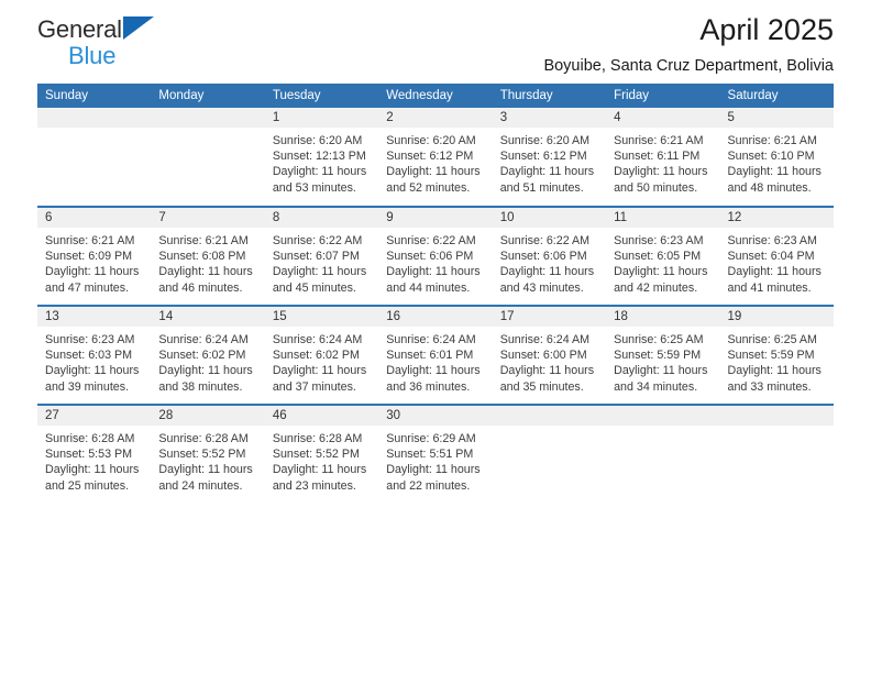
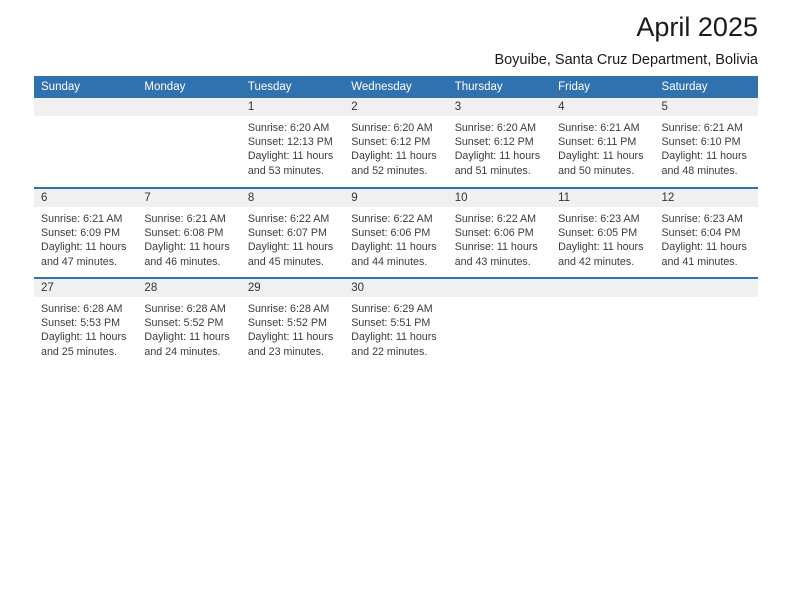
- General
- Blue
  April 2025
  Boyuibe, Santa Cruz Department, Bolivia
  Sunday	Monday	Tuesday	Wednesday	Thursday	Friday	Saturday
  		1Sunrise: 6:20 AMSunset: 12:13 PMDaylight: 11 hours and 53 minutes.	2Sunrise: 6:20 AMSunset: 6:12 PMDaylight: 11 hours and 52 minutes.	3Sunrise: 6:20 AMSunset: 6:12 PMDaylight: 11 hours and 51 minutes.	4Sunrise: 6:21 AMSunset: 6:11 PMDaylight: 11 hours and 50 minutes.	5Sunrise: 6:21 AMSunset: 6:10 PMDaylight: 11 hours and 48 minutes.
- 6Sunrise: 6:21 AMSunset: 6:09 PMDaylight: 11 hours and 47 minutes.	7Sunrise: 6:21 AMSunset: 6:08 PMDaylight: 11 hours and 46 minutes.	8Sunrise: 6:22 AMSunset: 6:07 PMDaylight: 11 hours and 45 minutes.	9Sunrise: 6:22 AMSunset: 6:06 PMDaylight: 11 hours and 44 minutes.	10Sunrise: 6:22 AMSunset: 6:06 PMDaylight: 11 hours and 43 minutes.	11Sunrise: 6:23 AMSunset: 6:05 PMDaylight: 11 hours and 42 minutes.	12Sunrise: 6:23 AMSunset: 6:04 PMDaylight: 11 hours and 41 minutes.
+ 6Sunrise: 6:21 AMSunset: 6:09 PMDaylight: 11 hours and 47 minutes.	7Sunrise: 6:21 AMSunset: 6:08 PMDaylight: 11 hours and 46 minutes.	8Sunrise: 6:22 AMSunset: 6:07 PMDaylight: 11 hours and 45 minutes.	9Sunrise: 6:22 AMSunset: 6:06 PMDaylight: 11 hours and 44 minutes.	10Sunrise: 6:22 AMSunset: 6:06 PMSunrise: 11 hours and 43 minutes.	11Sunrise: 6:23 AMSunset: 6:05 PMDaylight: 11 hours and 42 minutes.	12Sunrise: 6:23 AMSunset: 6:04 PMDaylight: 11 hours and 41 minutes.
- 13Sunrise: 6:23 AMSunset: 6:03 PMDaylight: 11 hours and 39 minutes.	14Sunrise: 6:24 AMSunset: 6:02 PMDaylight: 11 hours and 38 minutes.	15Sunrise: 6:24 AMSunset: 6:02 PMDaylight: 11 hours and 37 minutes.	16Sunrise: 6:24 AMSunset: 6:01 PMDaylight: 11 hours and 36 minutes.	17Sunrise: 6:24 AMSunset: 6:00 PMDaylight: 11 hours and 35 minutes.	18Sunrise: 6:25 AMSunset: 5:59 PMDaylight: 11 hours and 34 minutes.	19Sunrise: 6:25 AMSunset: 5:59 PMDaylight: 11 hours and 33 minutes.
- 27Sunrise: 6:28 AMSunset: 5:53 PMDaylight: 11 hours and 25 minutes.	28Sunrise: 6:28 AMSunset: 5:52 PMDaylight: 11 hours and 24 minutes.	46Sunrise: 6:28 AMSunset: 5:52 PMDaylight: 11 hours and 23 minutes.	30Sunrise: 6:29 AMSunset: 5:51 PMDaylight: 11 hours and 22 minutes.
+ 27Sunrise: 6:28 AMSunset: 5:53 PMDaylight: 11 hours and 25 minutes.	28Sunrise: 6:28 AMSunset: 5:52 PMDaylight: 11 hours and 24 minutes.	29Sunrise: 6:28 AMSunset: 5:52 PMDaylight: 11 hours and 23 minutes.	30Sunrise: 6:29 AMSunset: 5:51 PMDaylight: 11 hours and 22 minutes.
